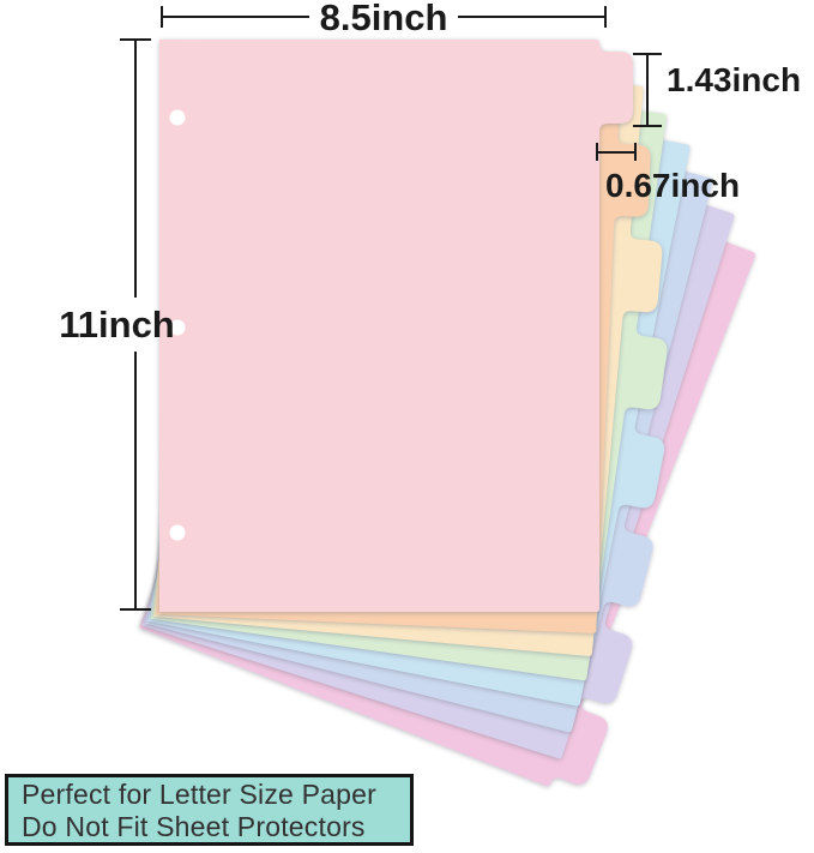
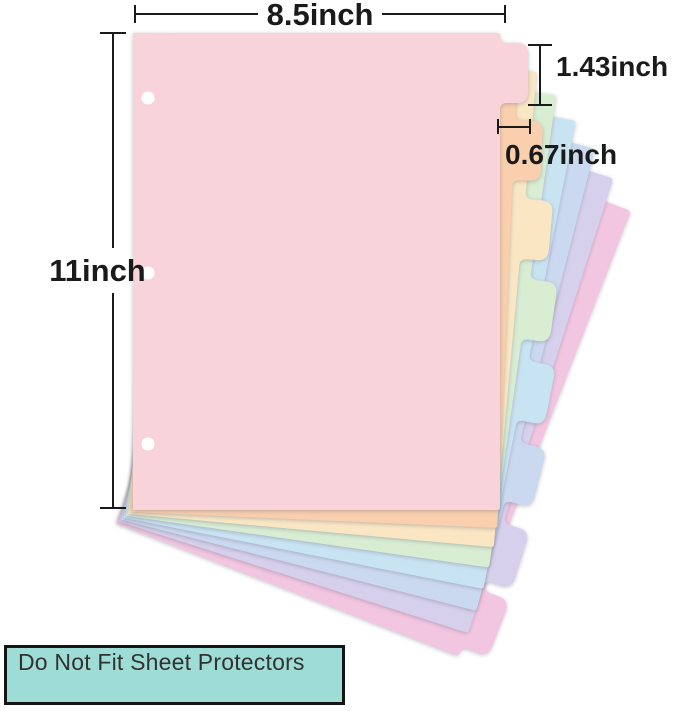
  8.5inch
  11inch
  1.43inch
  0.67inch
- Perfect for Letter Size Paper
  Do Not Fit Sheet Protectors
